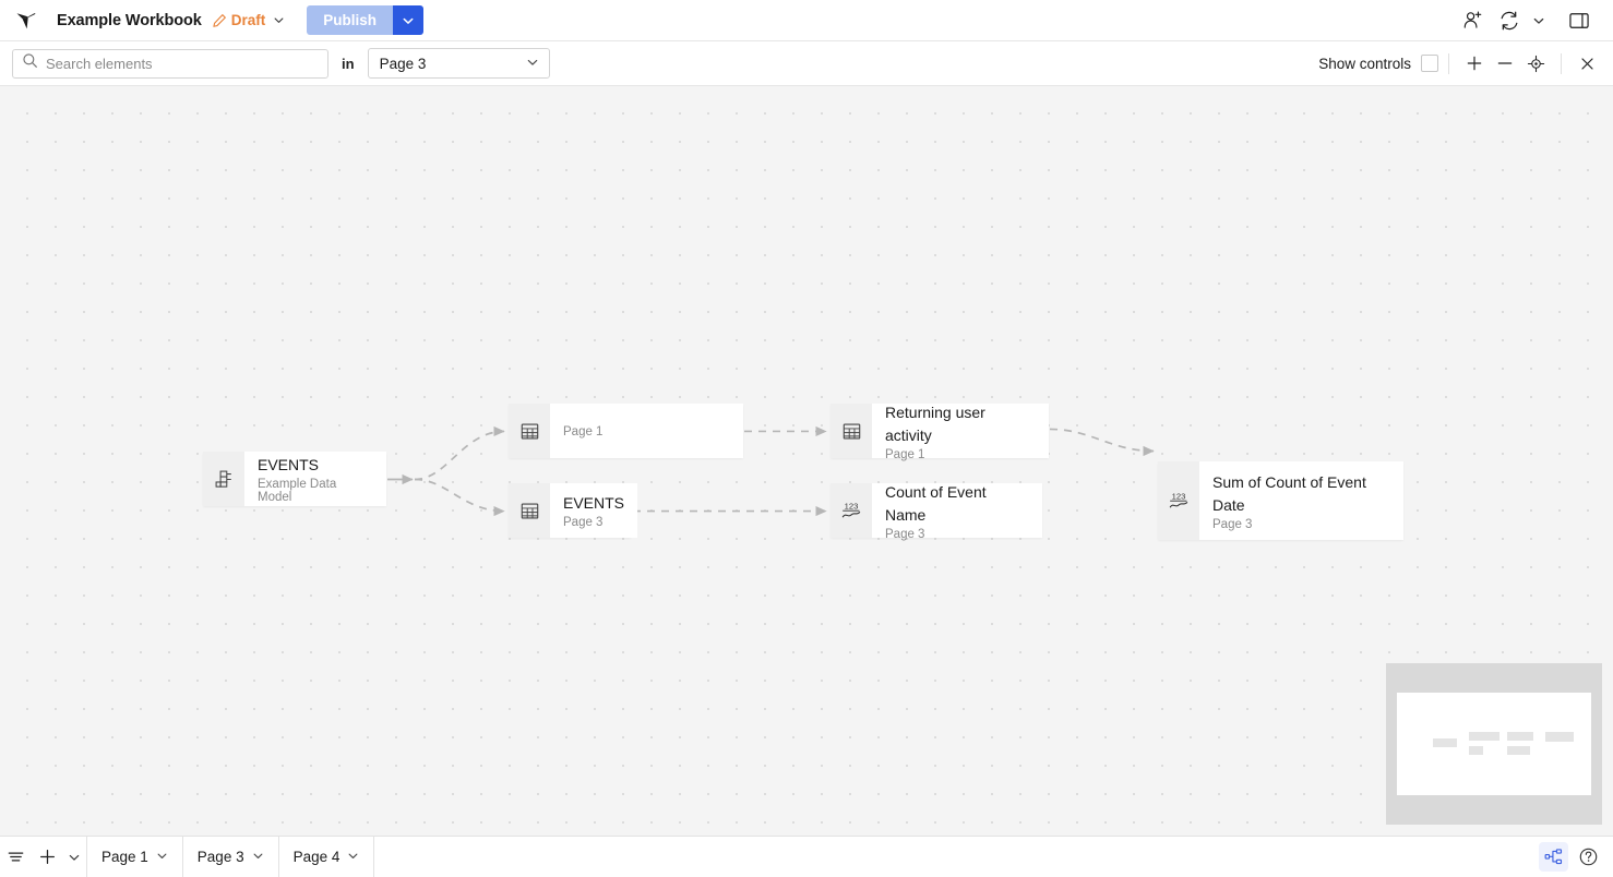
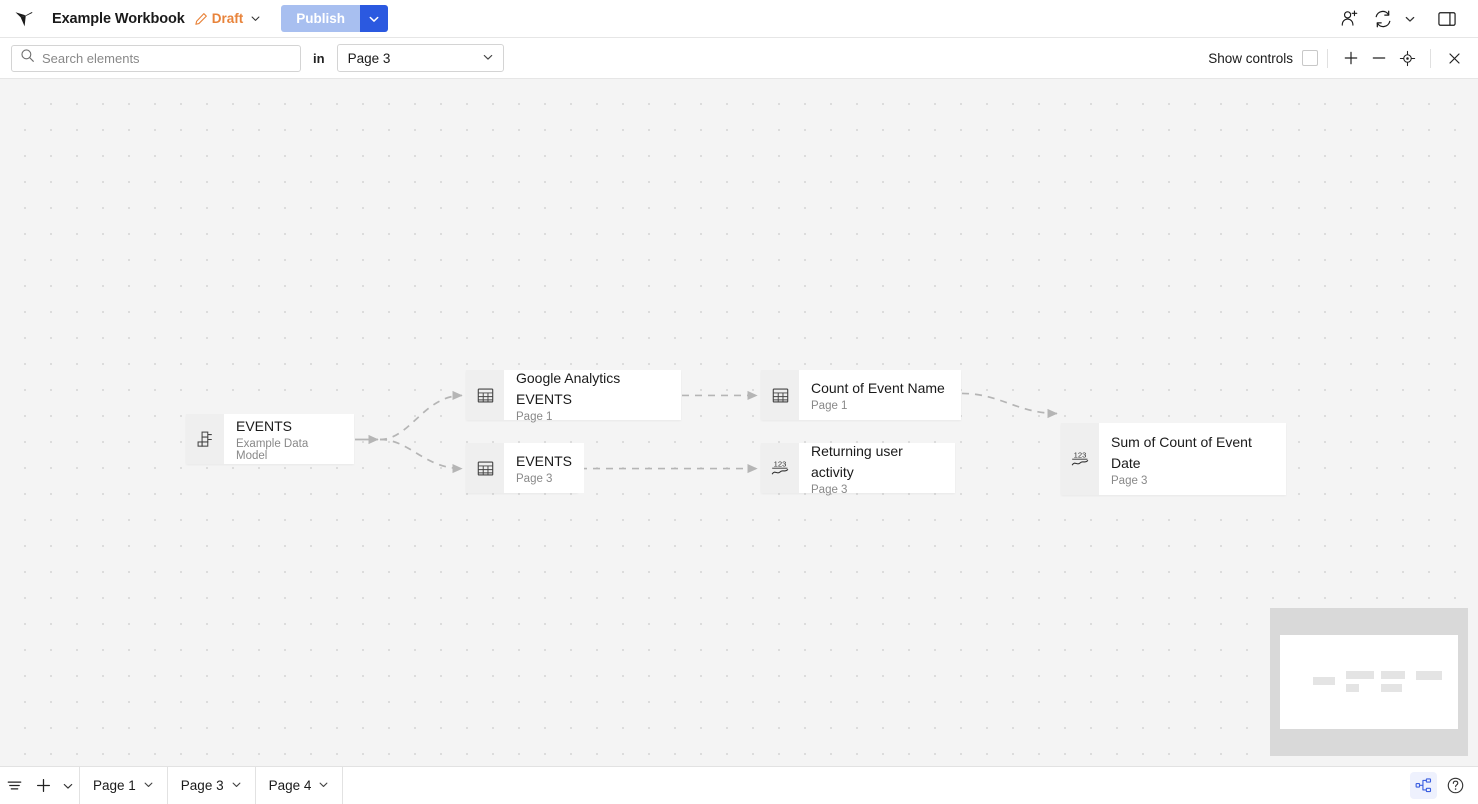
  Example Workbook
  Draft
  Publish
  Search elements
  in
  Page 3
  Show controls
  EVENTS
  Example Data Model
+ Google Analytics EVENTS
  Page 1
  EVENTS
  Page 3
- Returning user activity
+ Count of Event Name
  Page 1
  123
- Count of Event Name
+ Returning user activity
  Page 3
  123
  Sum of Count of Event Date
  Page 3
  Page 1
  Page 3
  Page 4
